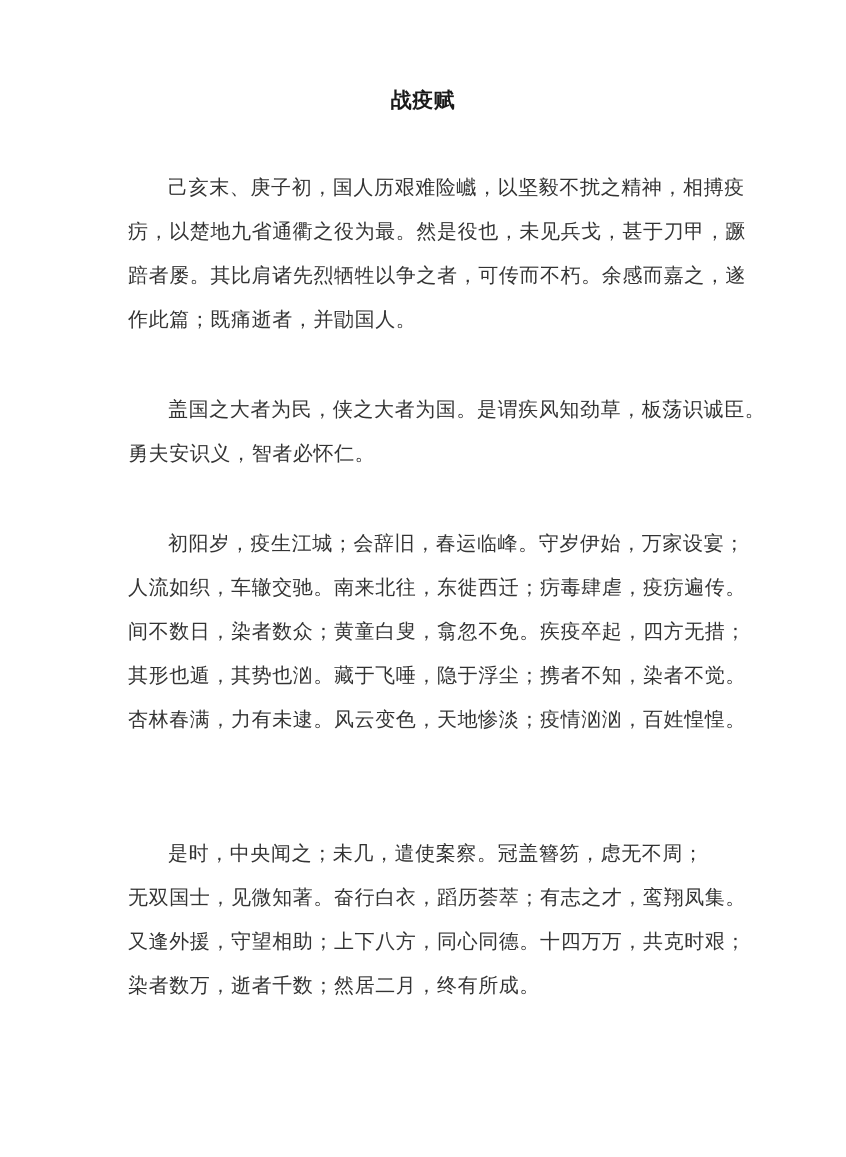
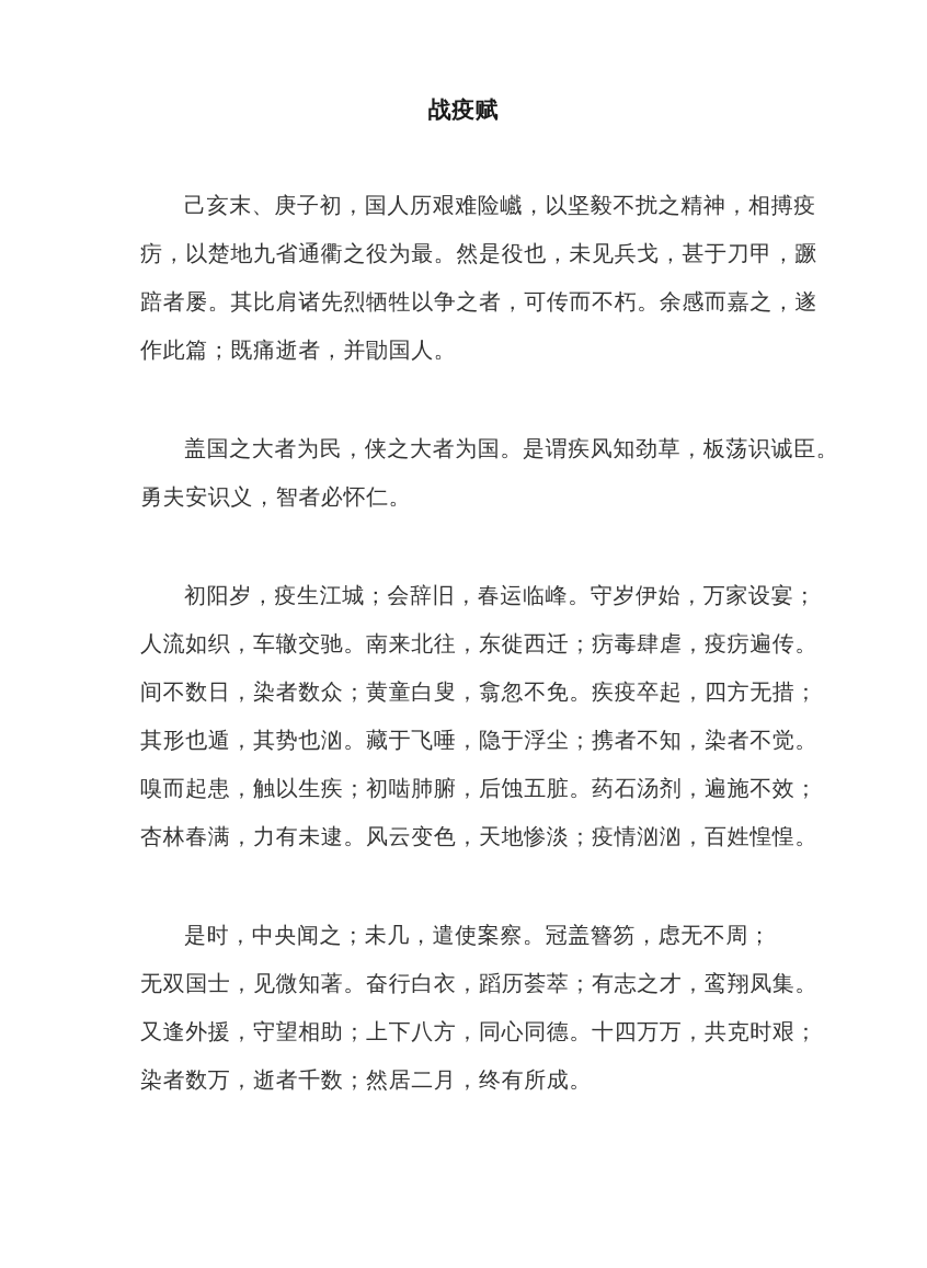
  战疫赋
  己亥末、庚子初，国人历艰难险巇，以坚毅不扰之精神，相搏疫
  疠，以楚地九省通衢之役为最。然是役也，未见兵戈，甚于刀甲，蹶
  踣者屡。其比肩诸先烈牺牲以争之者，可传而不朽。余感而嘉之，遂
  作此篇；既痛逝者，并勖国人。
  盖国之大者为民，侠之大者为国。是谓疾风知劲草，板荡识诚臣。
  勇夫安识义，智者必怀仁。
  初阳岁，疫生江城；会辞旧，春运临峰。守岁伊始，万家设宴；
  人流如织，车辙交驰。南来北往，东徙西迁；疠毒肆虐，疫疠遍传。
  间不数日，染者数众；黄童白叟，翕忽不免。疾疫卒起，四方无措；
  其形也遁，其势也汹。藏于飞唾，隐于浮尘；携者不知，染者不觉。
+ 嗅而起患，触以生疾；初啮肺腑，后蚀五脏。药石汤剂，遍施不效；
  杏林春满，力有未逮。风云变色，天地惨淡；疫情汹汹，百姓惶惶。
  是时，中央闻之；未几，遣使案察。冠盖簪笏，虑无不周；
  无双国士，见微知著。奋行白衣，蹈历荟萃；有志之才，鸾翔凤集。
  又逢外援，守望相助；上下八方，同心同德。十四万万，共克时艰；
  染者数万，逝者千数；然居二月，终有所成。
